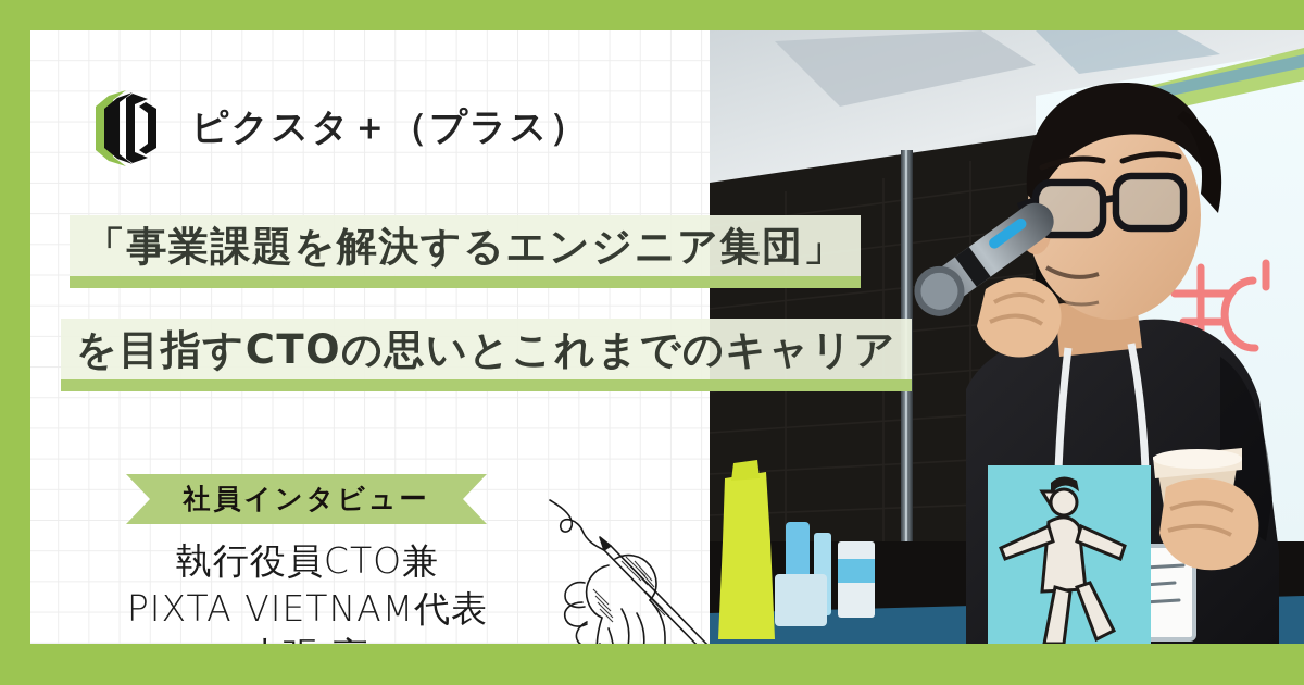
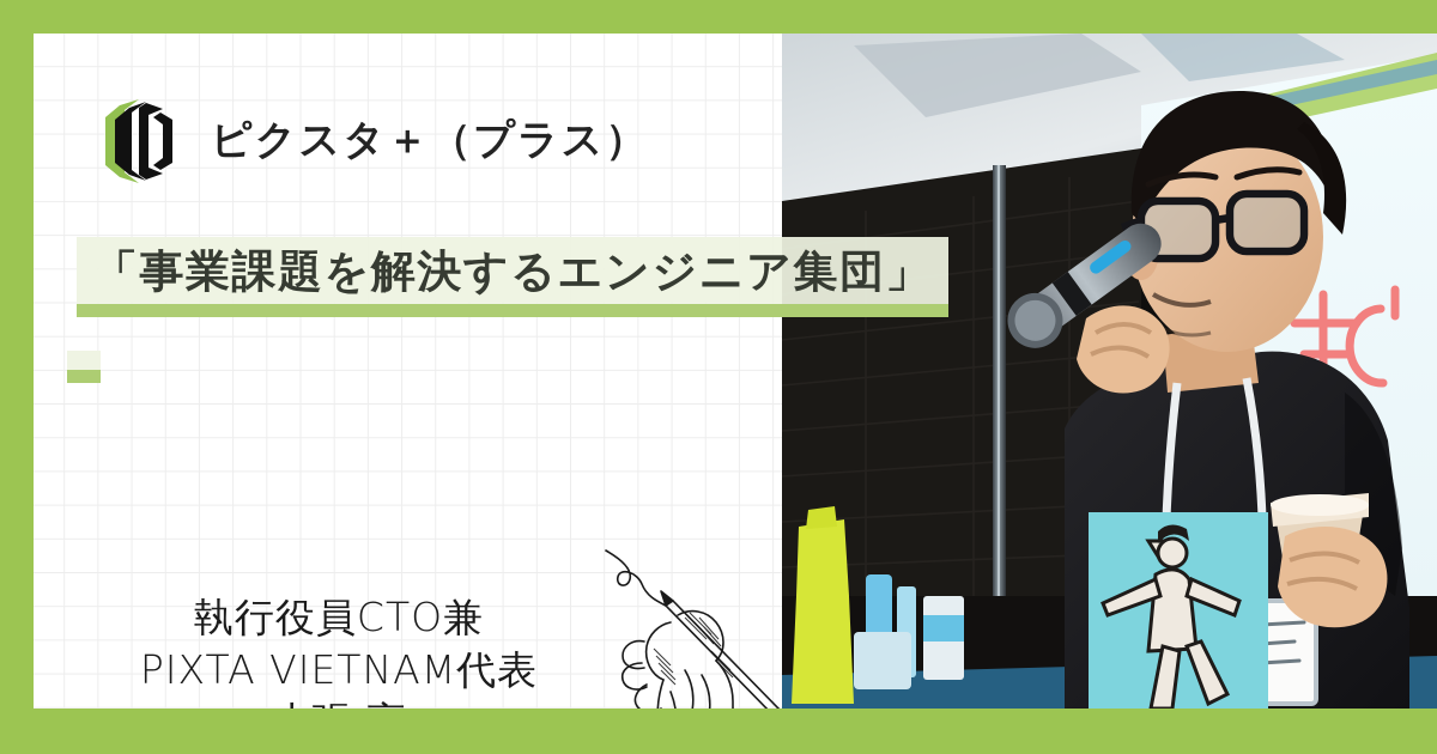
  ピクスタ＋（プラス）
  「事業課題を解決するエンジニア集団」
- を目指すCTOの思いとこれまでのキャリア
- 社員インタビュー
  執行役員CTO兼
  PIXTA VIETNAM代表
